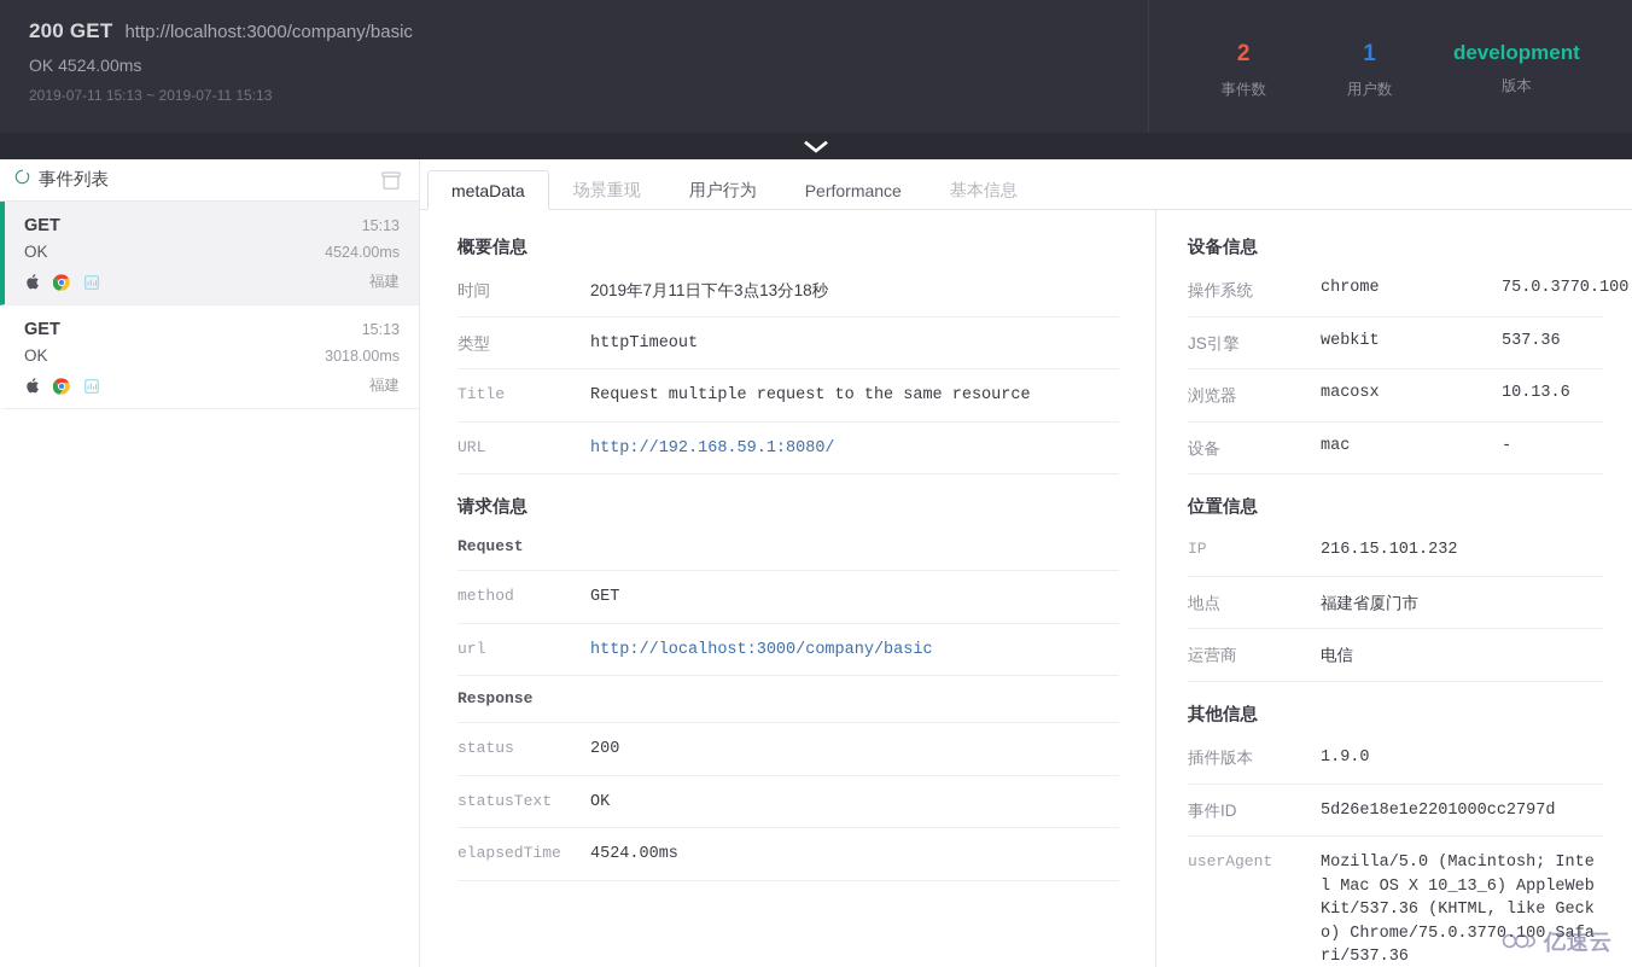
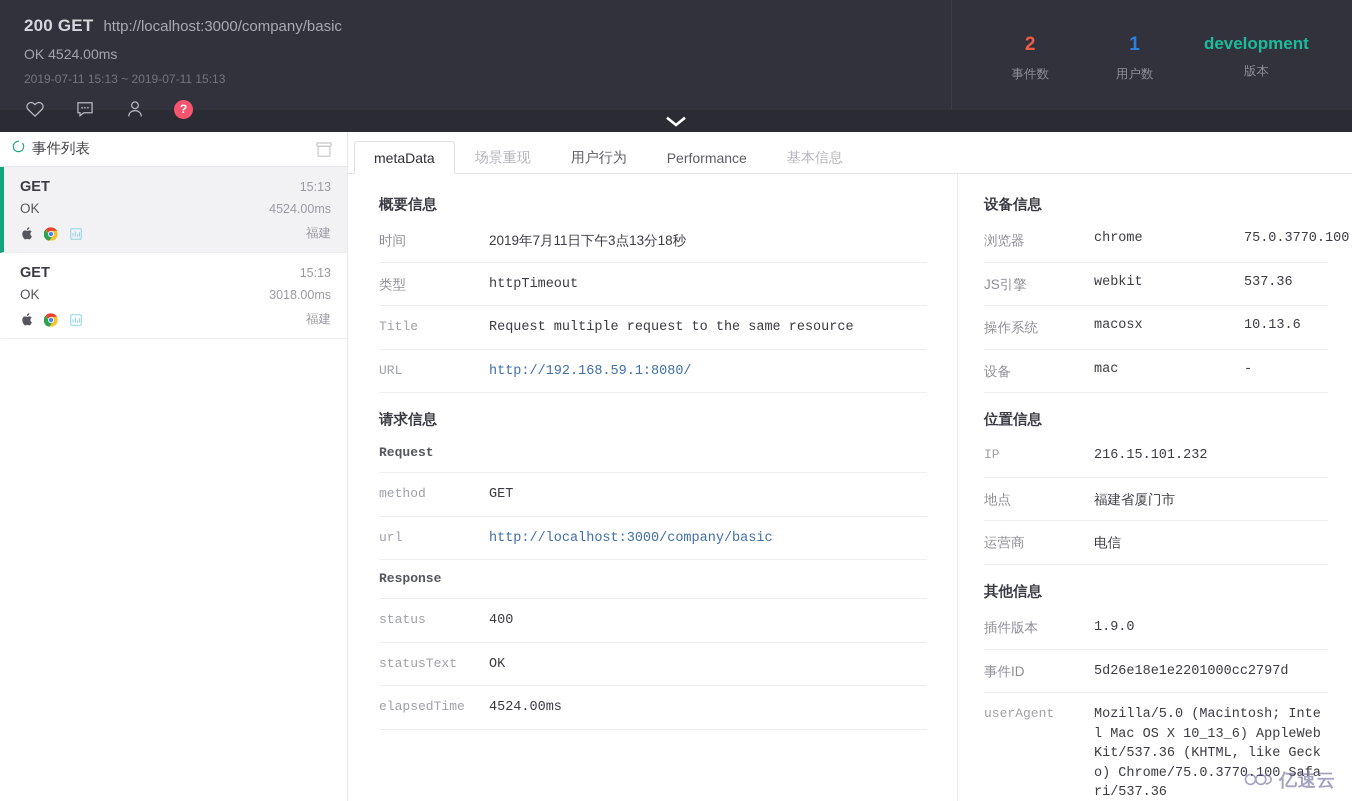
  200 GET
  http://localhost:3000/company/basic
  OK 4524.00ms
  2019-07-11 15:13 ~ 2019-07-11 15:13
+ ?
  2
  事件数
  1
  用户数
  development
  版本
  事件列表
  GET
  15:13
  OK
  4524.00ms
  福建
  GET
  15:13
  OK
  3018.00ms
  福建
  metaData
  场景重现
  用户行为
  Performance
  基本信息
  概要信息
  时间
  2019年7月11日下午3点13分18秒
  类型
  httpTimeout
  Title
  Request multiple request to the same resource
  URL
  http://192.168.59.1:8080/
  请求信息
  Request
  method
  GET
  url
  http://localhost:3000/company/basic
  Response
  status
- 200
+ 400
  statusText
  OK
  elapsedTime
  4524.00ms
  设备信息
- 操作系统
+ 浏览器
  chrome
  75.0.3770.100
  JS引擎
  webkit
  537.36
- 浏览器
+ 操作系统
  macosx
  10.13.6
  设备
  mac
  -
  位置信息
  IP
  216.15.101.232
  地点
  福建省厦门市
  运营商
  电信
  其他信息
  插件版本
  1.9.0
  事件ID
  5d26e18e1e2201000cc2797d
  userAgent
  Mozilla/5.0 (Macintosh; Intel Mac OS X 10_13_6) AppleWebKit/537.36 (KHTML, like Gecko) Chrome/75.0.3770.100 Safari/537.36
  亿速云
